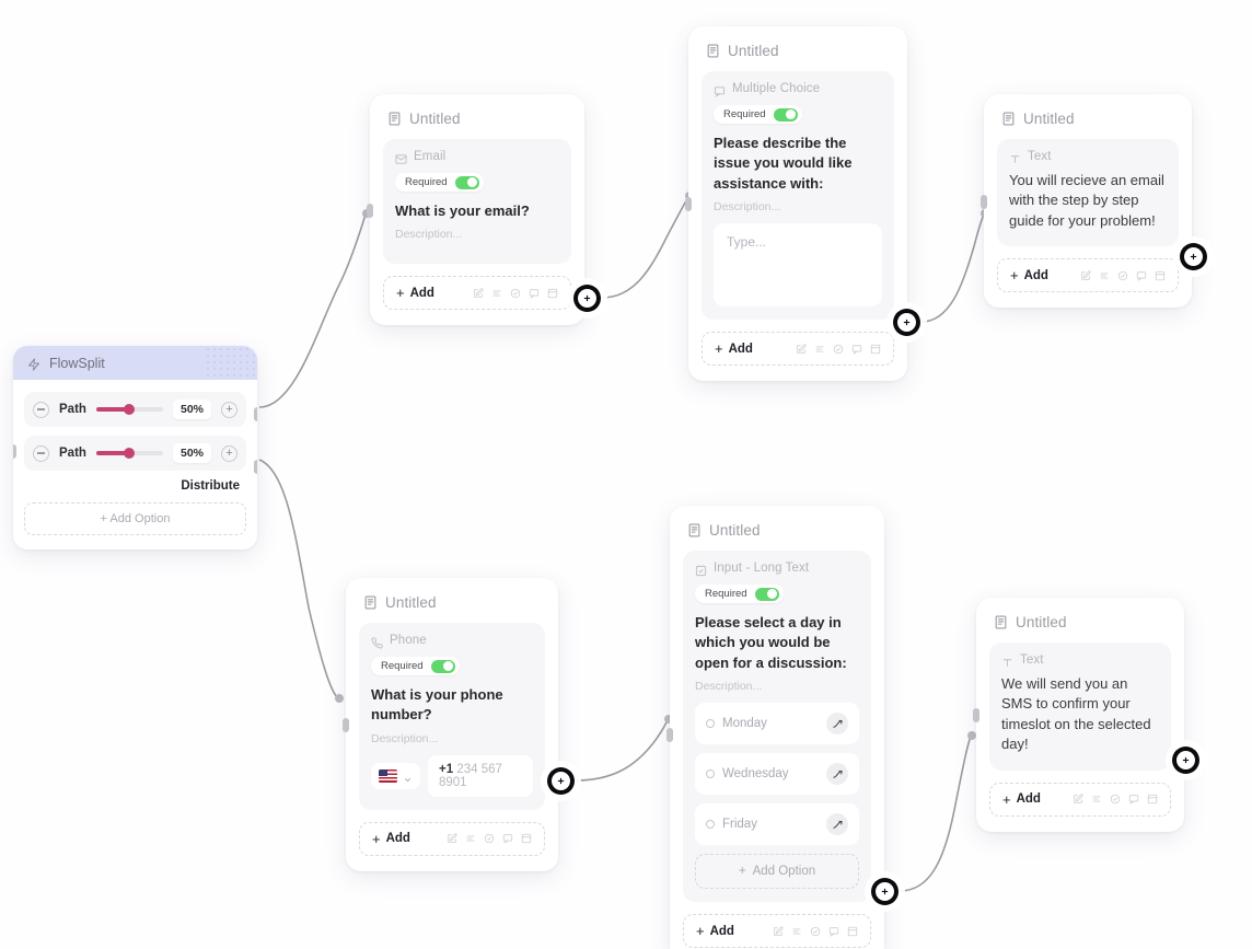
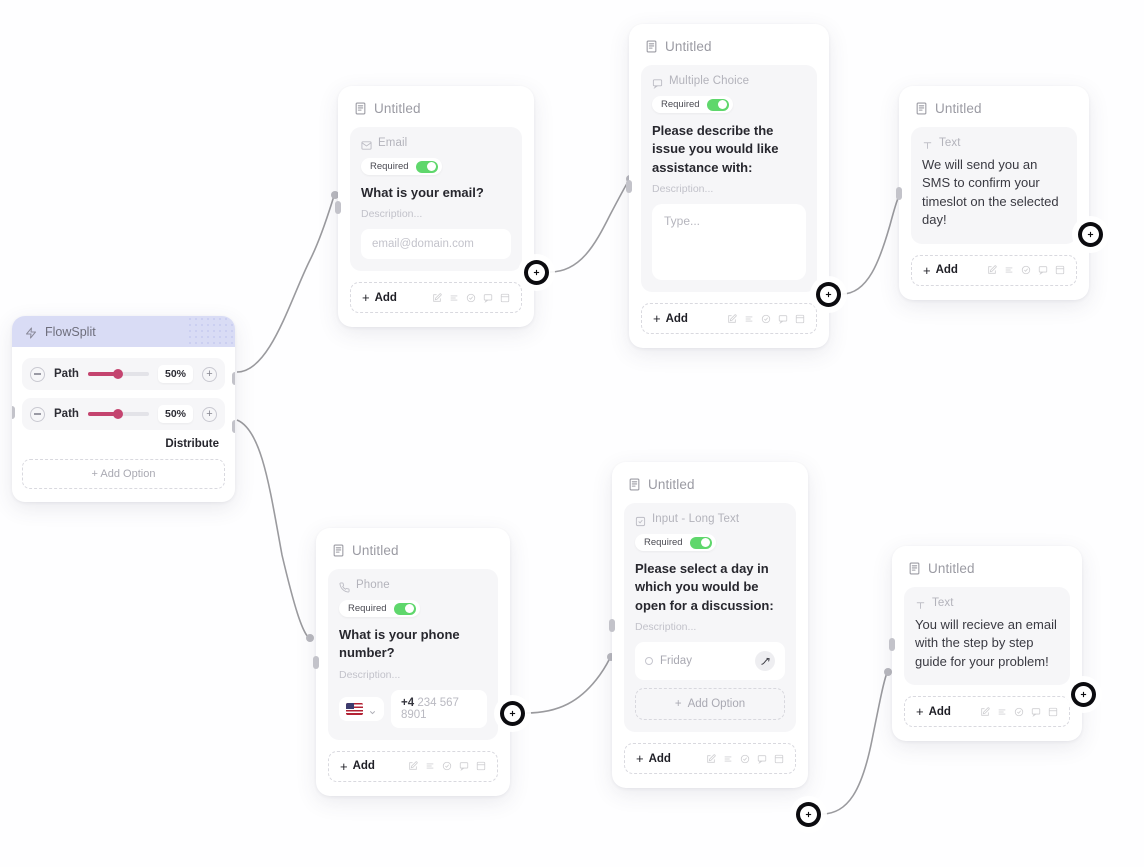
  FlowSplit
  Path
  50%
  +
  Path
  50%
  +
  Distribute
  + Add Option
  Untitled
  Email
  Required
  What is your email?
  Description...
+ email@domain.com
  +
  Add
  Untitled
  Multiple Choice
  Required
  Please describe the issue you would like assistance with:
  Description...
  Type...
  +
  Add
  Untitled
  Text
- You will recieve an email with the step by step guide for your problem!
+ We will send you an SMS to confirm your timeslot on the selected day!
  +
  Add
  Untitled
  Phone
  Required
  What is your phone number?
  Description...
- +1 234 567 8901
+ +4 234 567 8901
  +
  Add
  Untitled
  Input - Long Text
  Required
  Please select a day in which you would be open for a discussion:
  Description...
- Monday
- Wednesday
  Friday
  +
  Add Option
  +
  Add
  Untitled
  Text
- We will send you an SMS to confirm your timeslot on the selected day!
+ You will recieve an email with the step by step guide for your problem!
  +
  Add
